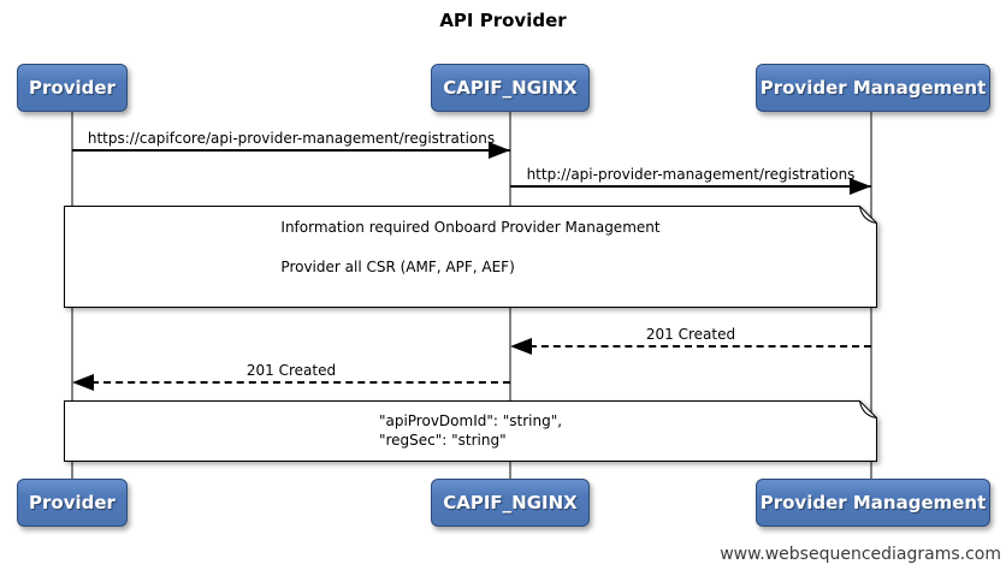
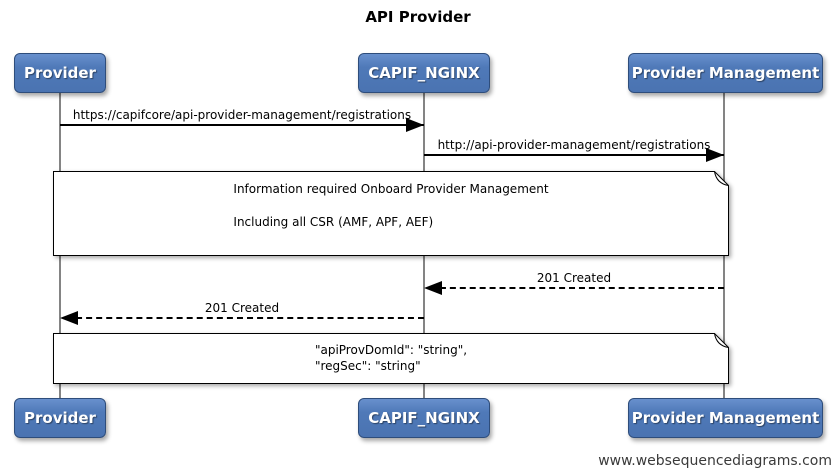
  API Provider
  Provider
  CAPIF_NGINX
  Provider Management
  https://capifcore/api-provider-management/registrations
  http://api-provider-management/registrations
  Information required Onboard Provider Management
- Provider all CSR (AMF, APF, AEF)
+ Including all CSR (AMF, APF, AEF)
  201 Created
  201 Created
  "apiProvDomId": "string",
  "regSec": "string"
  Provider
  CAPIF_NGINX
  Provider Management
  www.websequencediagrams.com
